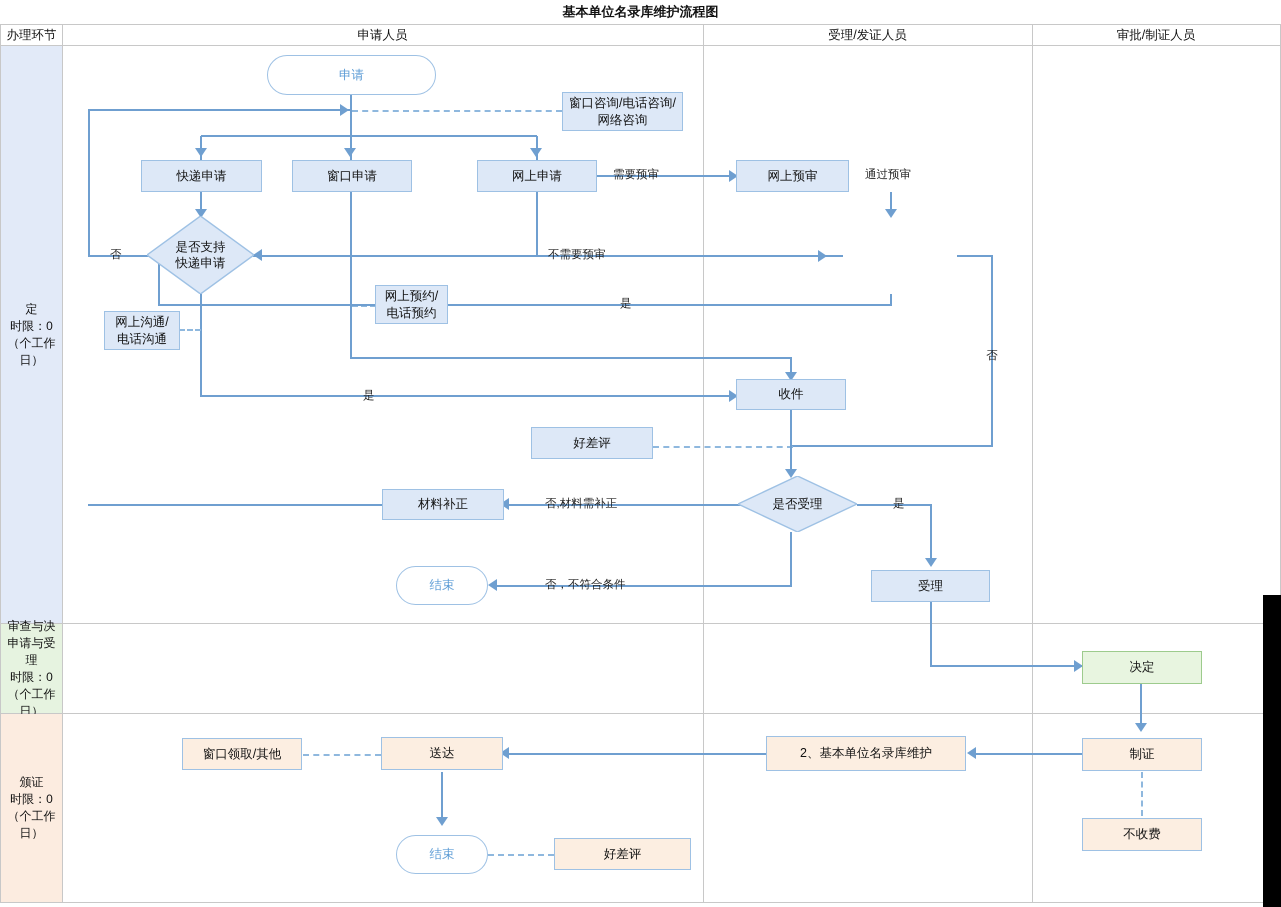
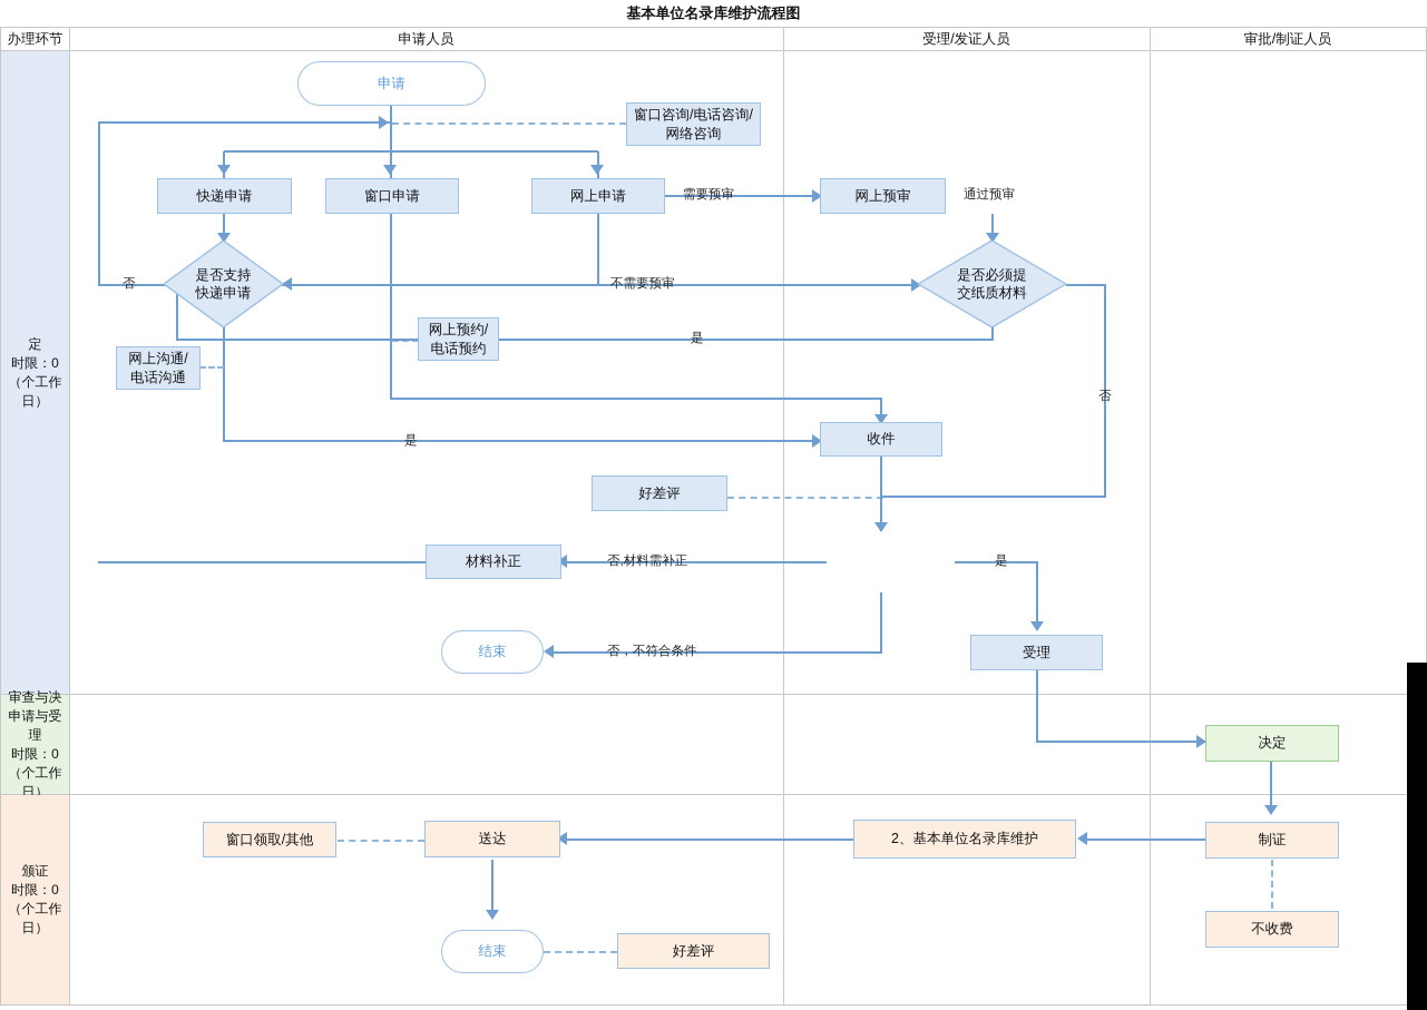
  基本单位名录库维护流程图
  办理环节
  申请人员
  受理/发证人员
  审批/制证人员
  定
  时限：0
  （个工作
  日）
  审查与决
  申请与受理
  时限：0
  （个工作
  日）
  颁证
  时限：0
  （个工作
  日）
  否
  是
  需要预审
  不需要预审
  通过预审
  是
  否,材料需补正
  否，不符合条件
  是
  申请
  窗口咨询/电话咨询/
  网络咨询
  快递申请
  窗口申请
  网上申请
  网上预审
  是否支持
  快递申请
+ 是否必须提
+ 交纸质材料
  网上沟通/
  电话沟通
  网上预约/
  电话预约
  收件
  好差评
- 是否受理
  材料补正
  结束
  受理
  决定
  制证
  不收费
  2、基本单位名录库维护
  送达
  窗口领取/其他
  结束
  好差评
